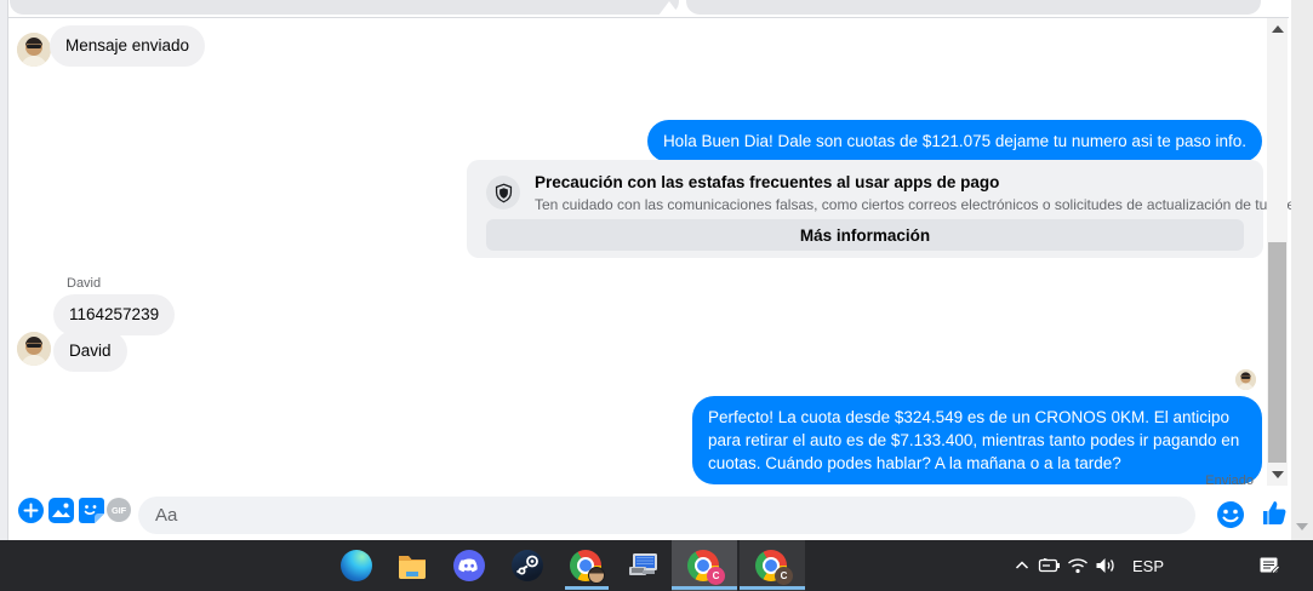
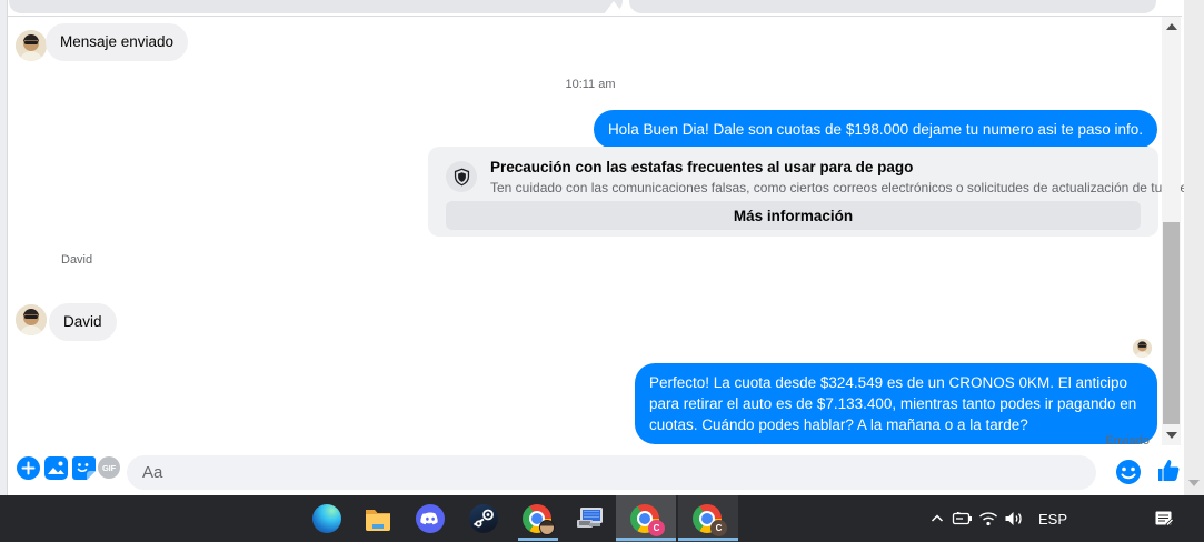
  Mensaje enviado
+ 10:11 am
- Hola Buen Dia! Dale son cuotas de $121.075 dejame tu numero asi te paso info.
+ Hola Buen Dia! Dale son cuotas de $198.000 dejame tu numero asi te paso info.
- Precaución con las estafas frecuentes al usar apps de pago
+ Precaución con las estafas frecuentes al usar para de pago
  Ten cuidado con las comunicaciones falsas, como ciertos correos electrónicos o solicitudes de actualización de tu
  Más información
  David
- 1164257239
  David
  Perfecto! La cuota desde $324.549 es de un CRONOS 0KM. El anticipo para retirar el auto es de $7.133.400, mientras tanto podes ir pagando en cuotas. Cuándo podes hablar? A la mañana o a la tarde?
  Enviado
  GIF
  Aa
  C
  C
  ESP
